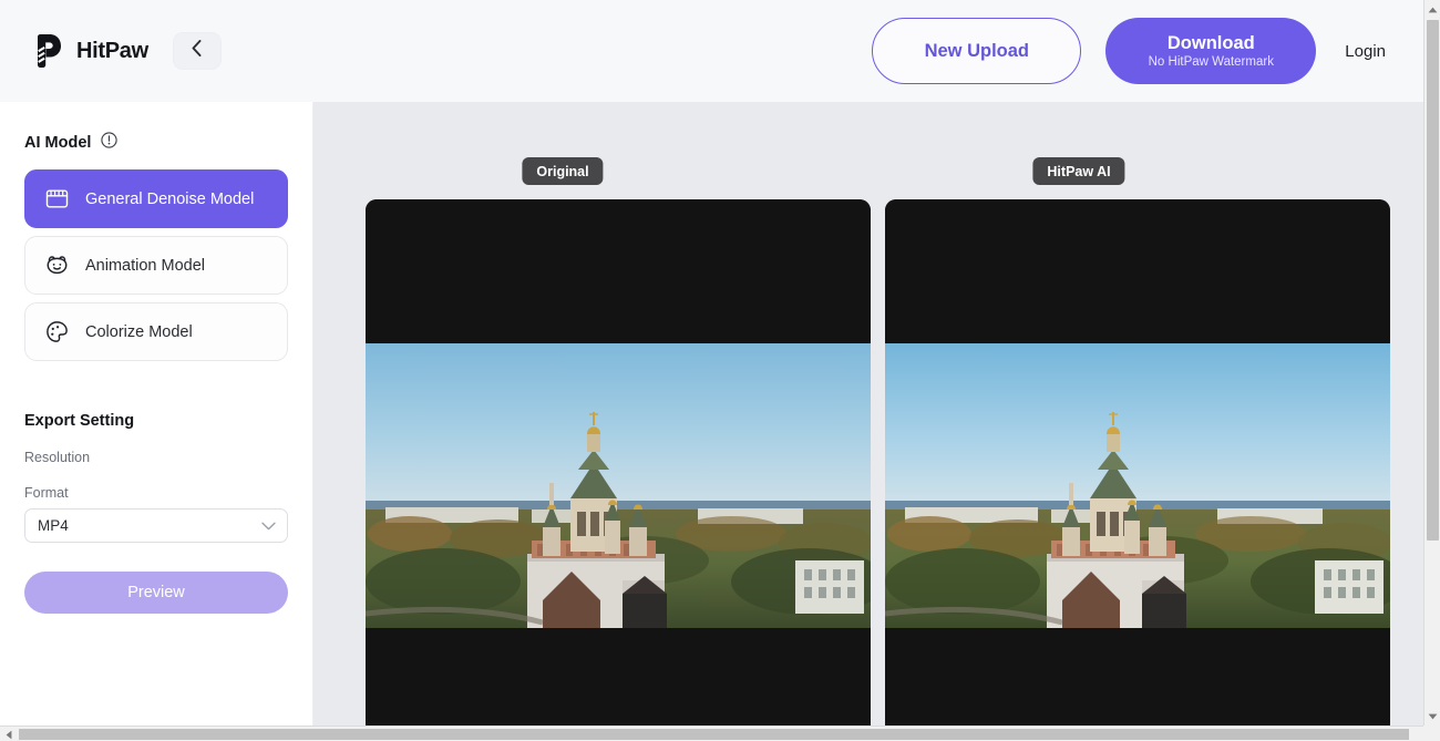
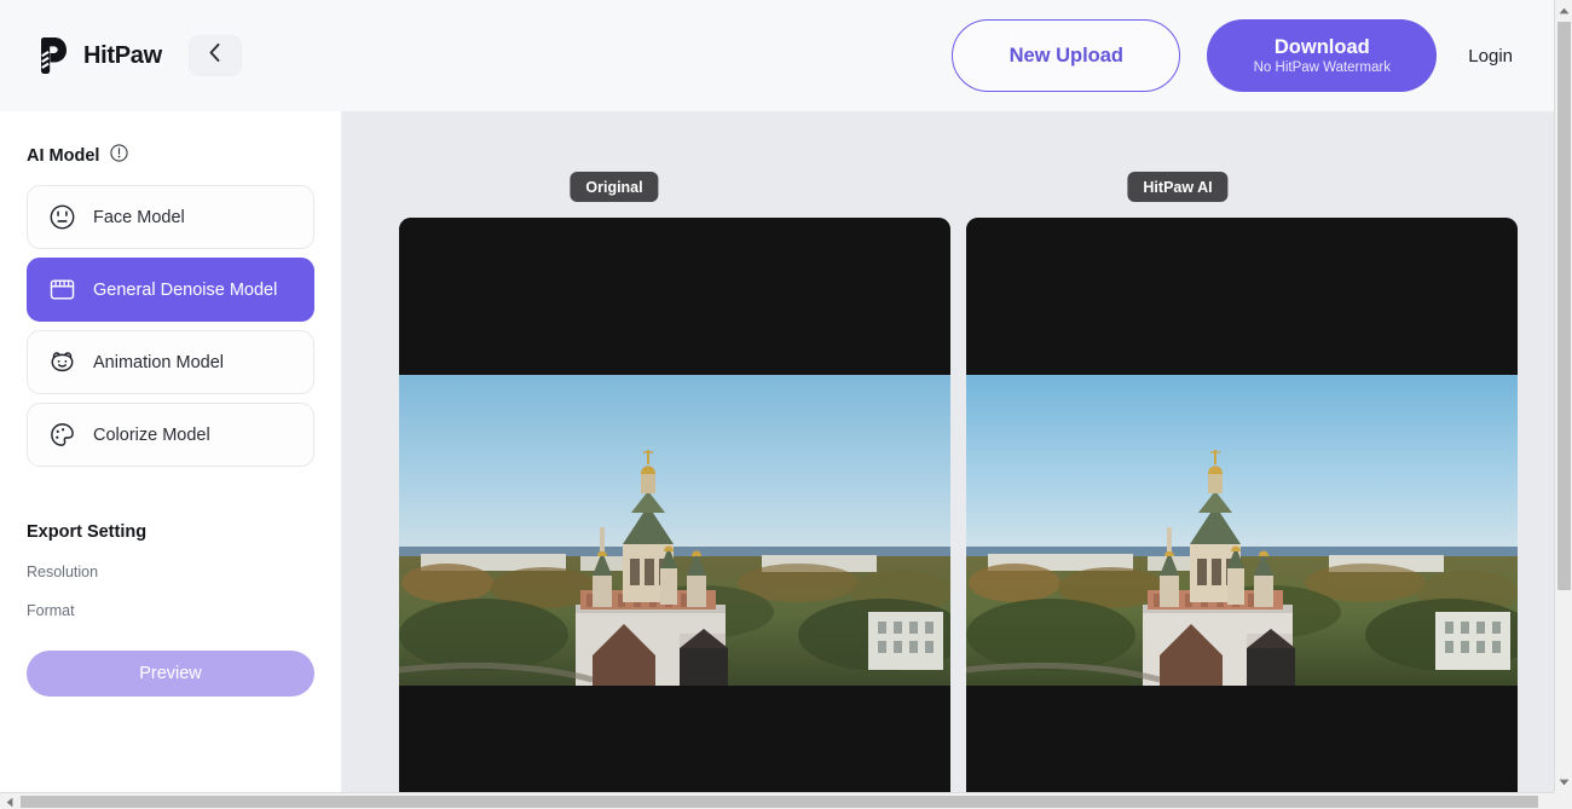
  HitPaw
  New Upload
  Download
  No HitPaw Watermark
  Login
  AI Model
+ Face Model
  General Denoise Model
  Animation Model
  Colorize Model
  Export Setting
  Resolution
  Format
- MP4
  Preview
  Original
  HitPaw AI
